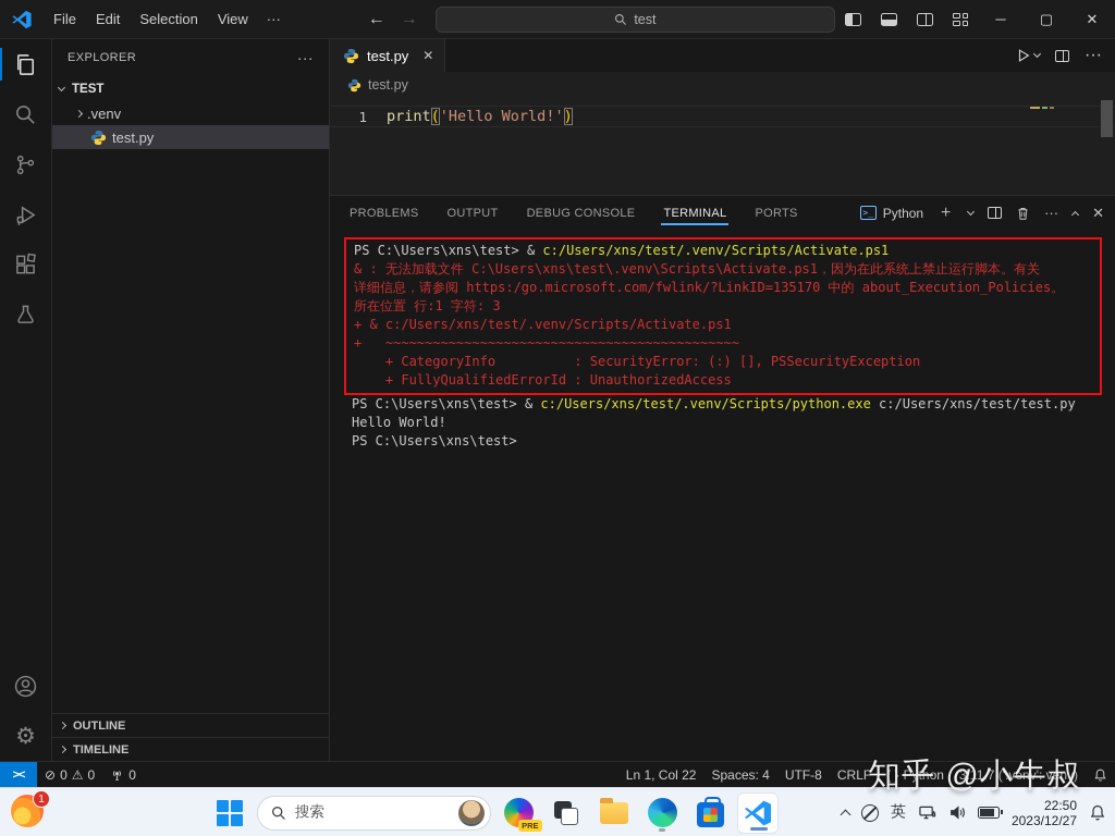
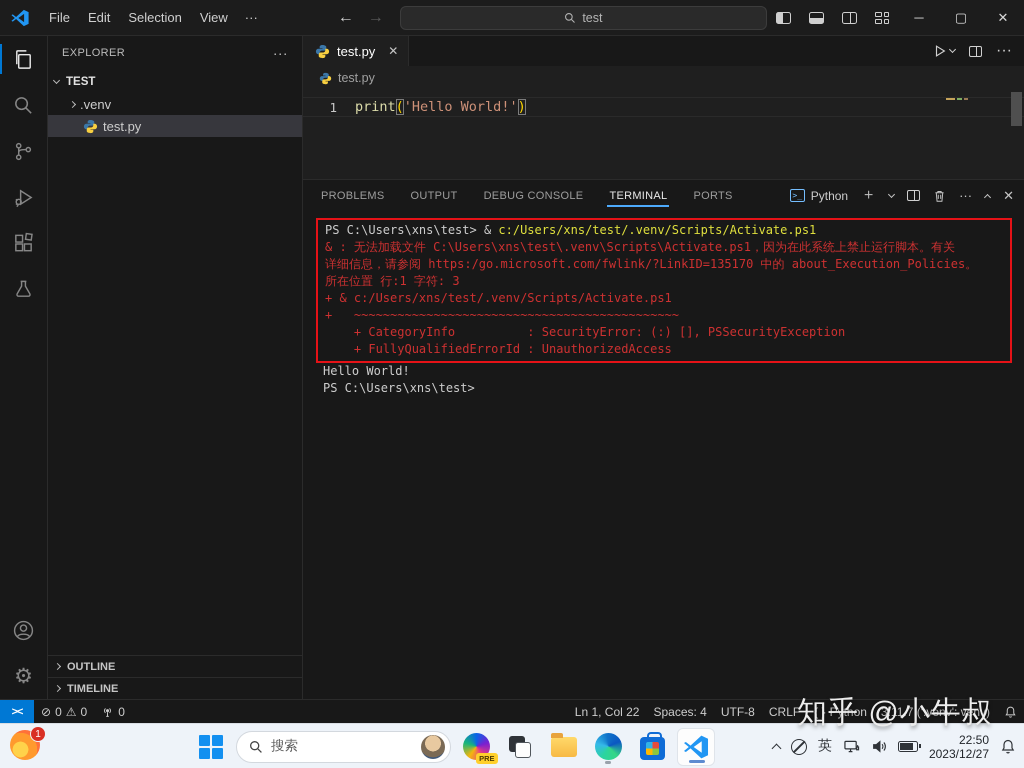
  File
  Edit
  Selection
  View
  ···
  ←
  →
  test
  ─
  ▢
  ✕
  ⚙
  EXPLORER
  ···
  TEST
  .venv
  test.py
  OUTLINE
  TIMELINE
  test.py
  ✕
  ···
  test.py
  1
  print('Hello World!')
  PROBLEMS
  OUTPUT
  DEBUG CONSOLE
  TERMINAL
  PORTS
  >_
  Python
  ＋
  ···
  ✕
  PS C:\Users\xns\test> & c:/Users/xns/test/.venv/Scripts/Activate.ps1
  & : 无法加载文件 C:\Users\xns\test\.venv\Scripts\Activate.ps1，因为在此系统上禁止运行脚本。有关
  详细信息，请参阅 https:/go.microsoft.com/fwlink/?LinkID=135170 中的 about_Execution_Policies。
  所在位置 行:1 字符: 3
  + & c:/Users/xns/test/.venv/Scripts/Activate.ps1
  + ~~~~~~~~~~~~~~~~~~~~~~~~~~~~~~~~~~~~~~~~~~~~~
  + CategoryInfo : SecurityError: (:) [], PSSecurityException
  + FullyQualifiedErrorId : UnauthorizedAccess
- PS C:\Users\xns\test> & c:/Users/xns/test/.venv/Scripts/python.exe c:/Users/xns/test/test.py
  Hello World!
  PS C:\Users\xns\test>
  ><
  ⊘
  0
  ⚠
  0
  0
  Ln 1, Col 22
  Spaces: 4
  UTF-8
  CRLF
  { }
  Python
  3.11.7 ('.venv': venv)
  知乎 @小牛叔
  1
  搜索
  PRE
  英
  22:50
  2023/12/27
